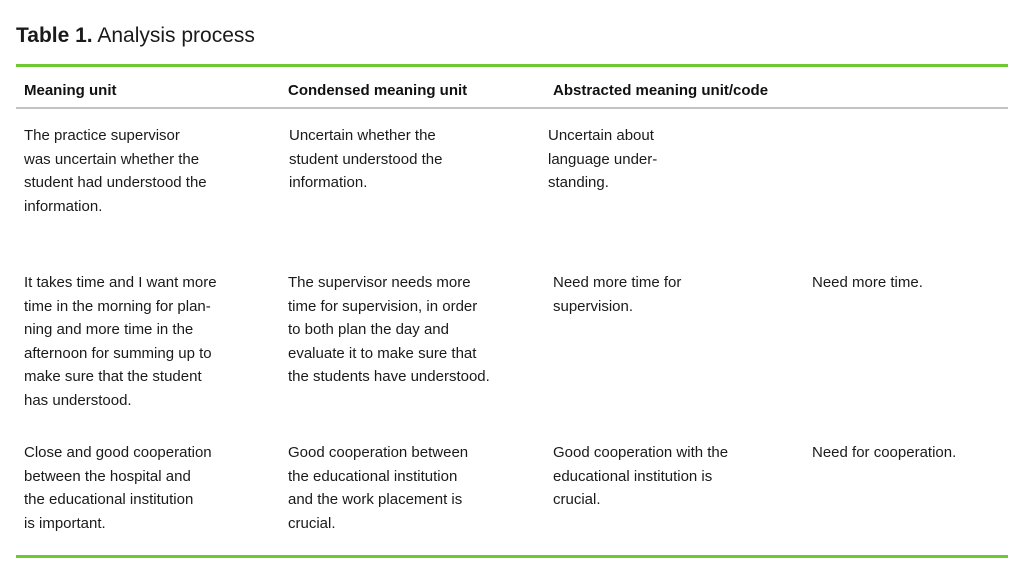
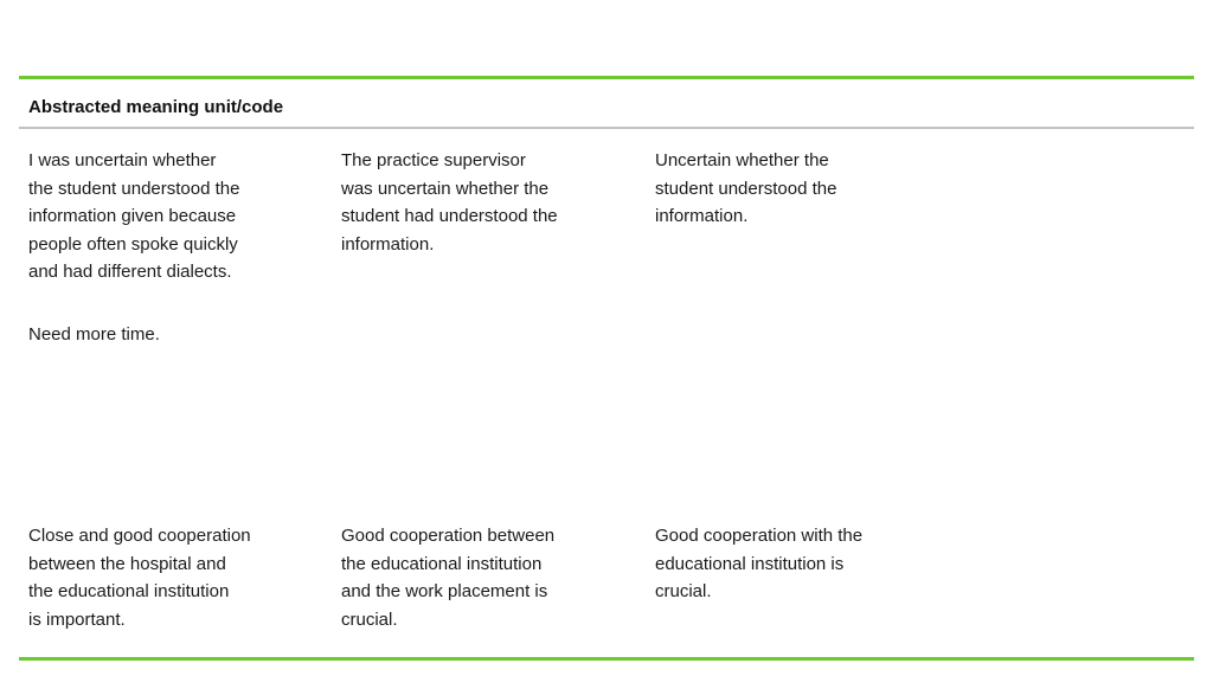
- Table 1. Analysis process
- Meaning unit
- Condensed meaning unit
  Abstracted meaning unit/code
+ I was uncertain whether
+ the student understood the
+ information given because
+ people often spoke quickly
+ and had different dialects.
  The practice supervisor
  was uncertain whether the
  student had understood the
  information.
  Uncertain whether the
  student understood the
  information.
- Uncertain about
- language under-
- standing.
- It takes time and I want more
- time in the morning for plan-
- ning and more time in the
- afternoon for summing up to
- make sure that the student
- has understood.
- The supervisor needs more
- time for supervision, in order
- to both plan the day and
- evaluate it to make sure that
- the students have understood.
- Need more time for
- supervision.
  Need more time.
  Close and good cooperation
  between the hospital and
  the educational institution
  is important.
  Good cooperation between
  the educational institution
  and the work placement is
  crucial.
  Good cooperation with the
  educational institution is
  crucial.
- Need for cooperation.
